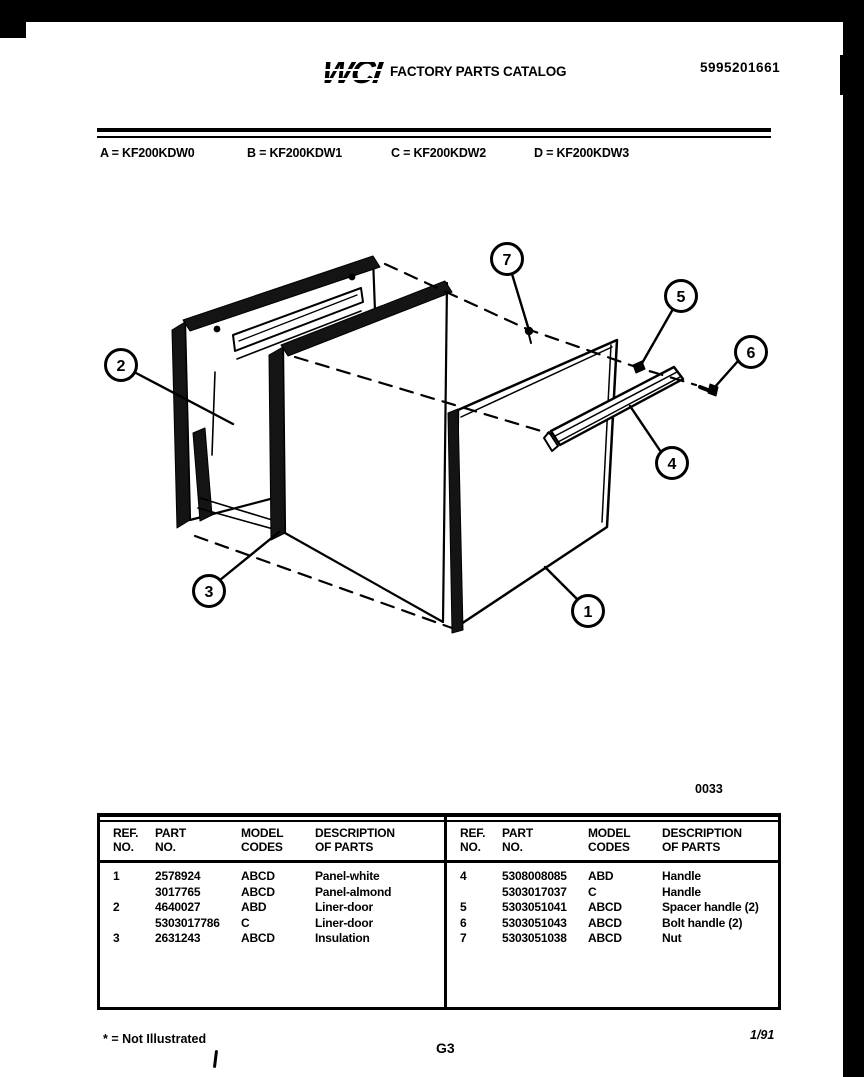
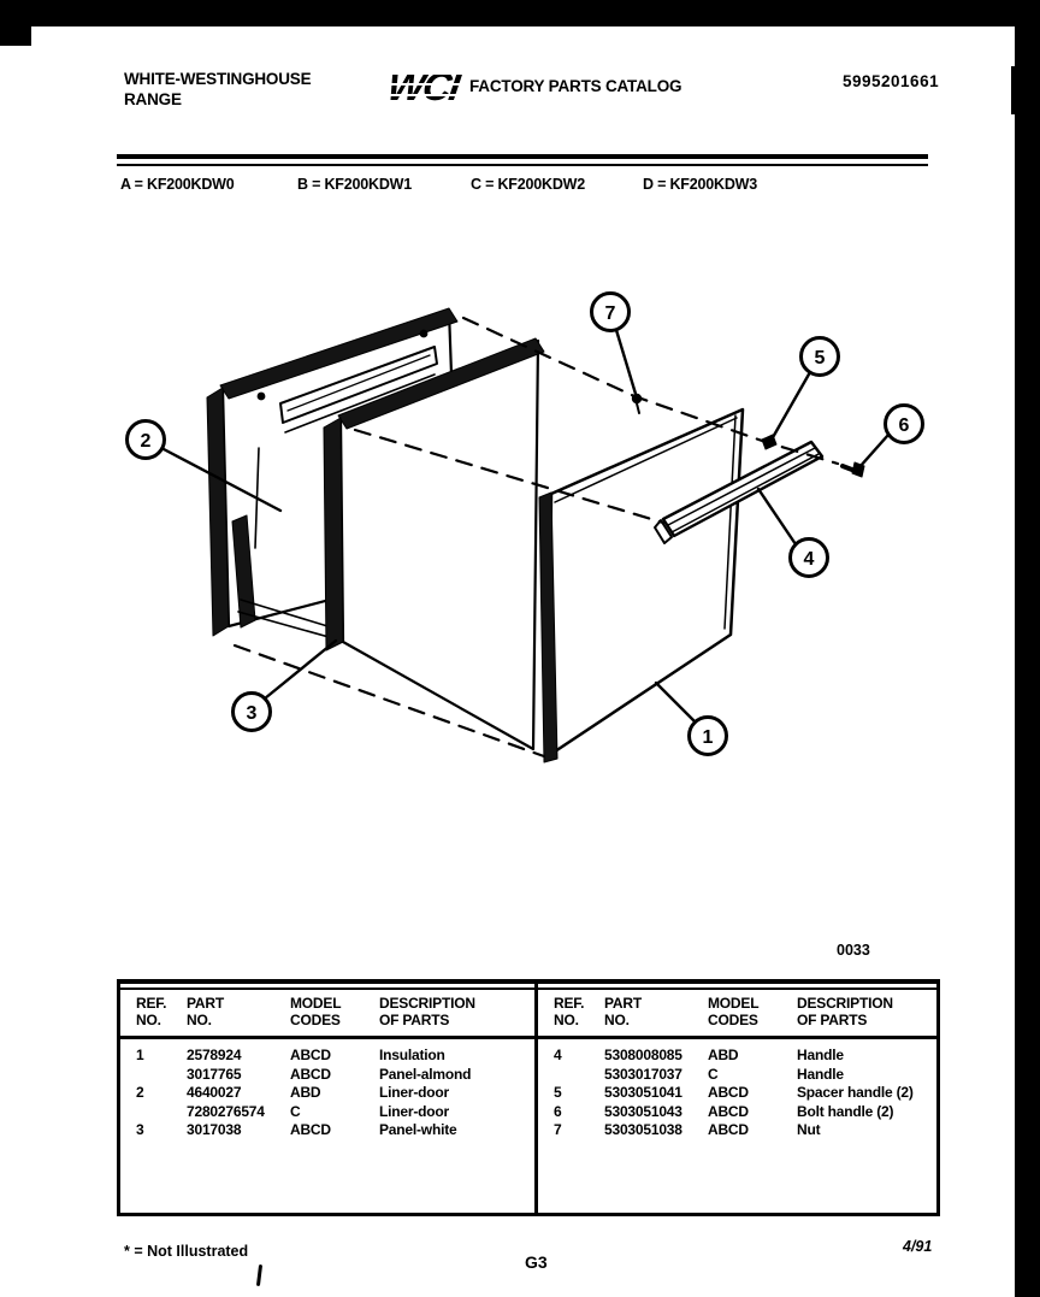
+ WHITE-WESTINGHOUSE
+ RANGE
  FACTORY PARTS CATALOG
  5995201661
  A = KF200KDW0
  B = KF200KDW1
  C = KF200KDW2
  D = KF200KDW3
  2
  3
  7
  5
  6
  4
  1
  0033
  REF.
  NO.
  PART
  NO.
  MODEL
  CODES
  DESCRIPTION
  OF PARTS
  1
  2578924
  ABCD
- Panel-white
+ Insulation
  3017765
  ABCD
  Panel-almond
  2
  4640027
  ABD
  Liner-door
- 5303017786
+ 7280276574
  C
  Liner-door
  3
- 2631243
+ 3017038
  ABCD
- Insulation
+ Panel-white
  REF.
  NO.
  PART
  NO.
  MODEL
  CODES
  DESCRIPTION
  OF PARTS
  4
  5308008085
  ABD
  Handle
  5303017037
  C
  Handle
  5
  5303051041
  ABCD
  Spacer handle (2)
  6
  5303051043
  ABCD
  Bolt handle (2)
  7
  5303051038
  ABCD
  Nut
  * = Not Illustrated
  G3
- 1/91
+ 4/91
